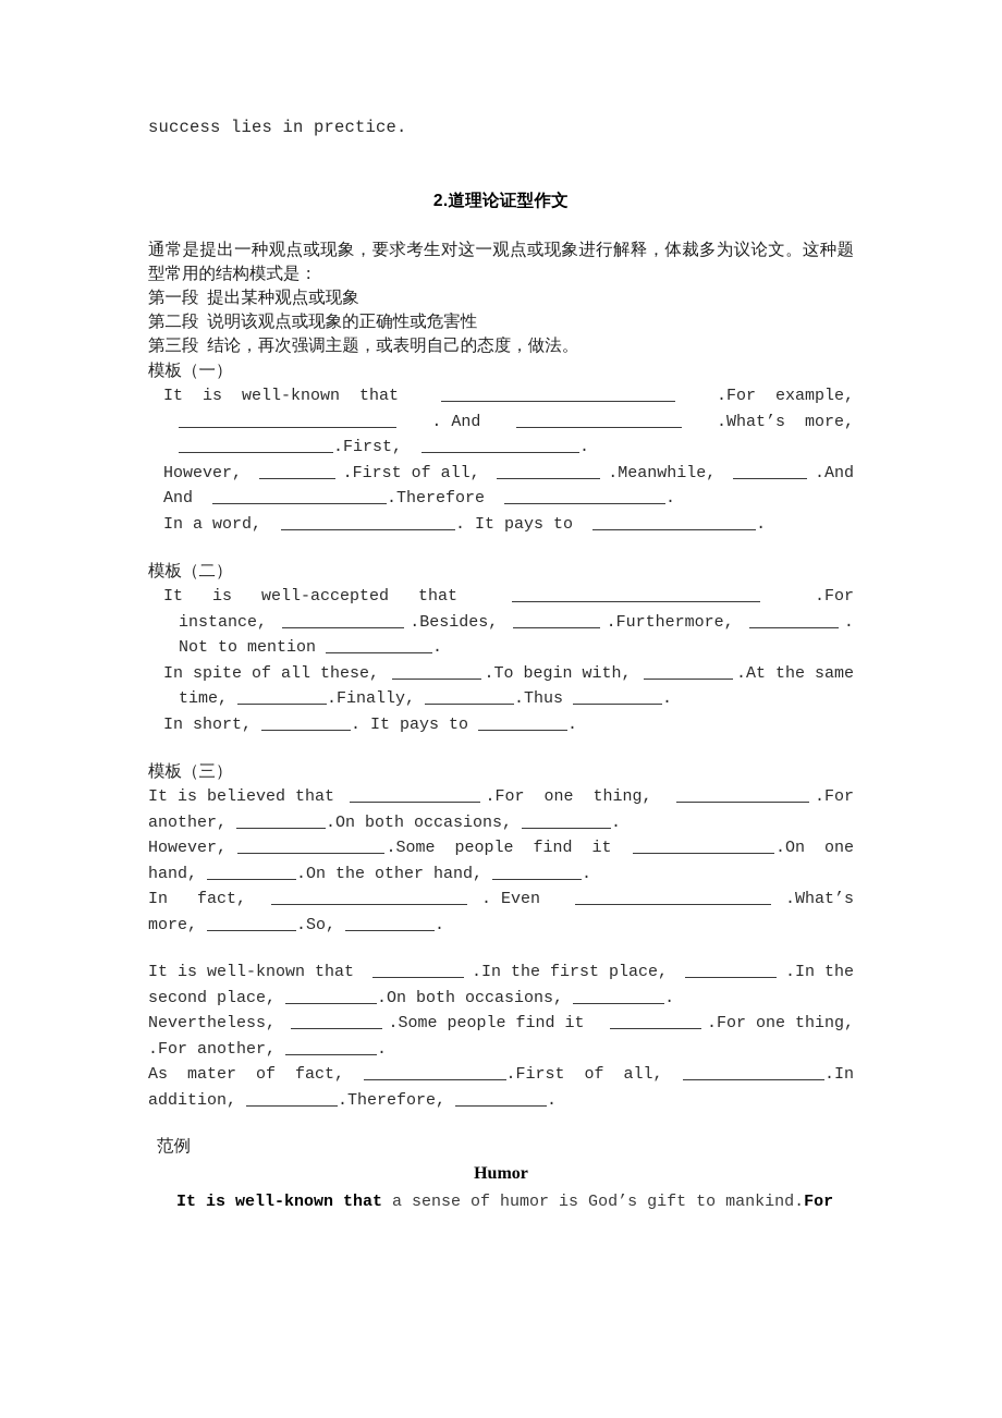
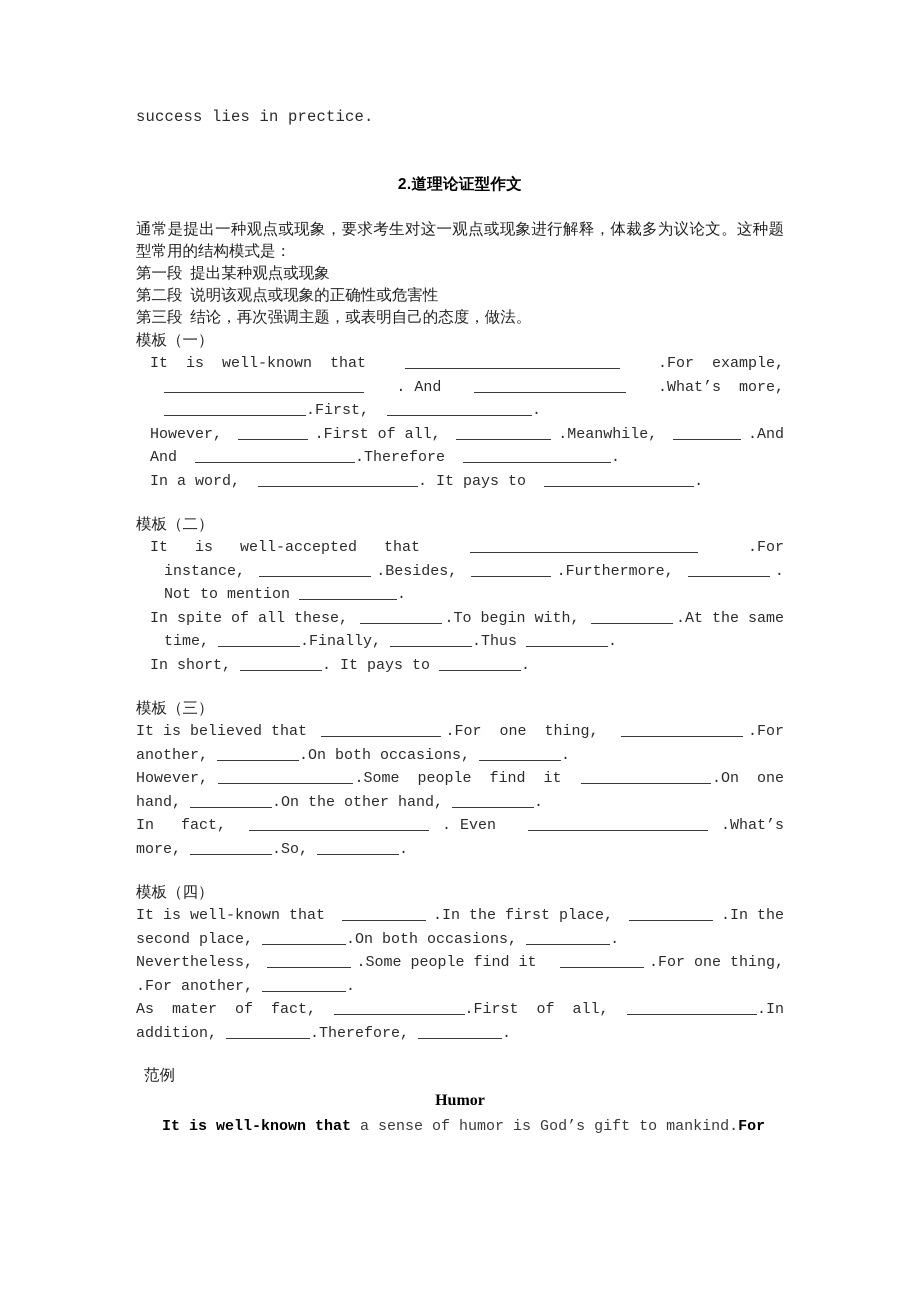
  success lies in prectice.
  2.道理论证型作文
  通常是提出一种观点或现象，要求考生对这一观点或现象进行解释，体裁多为议论文。这种题型常用的结构模式是：
  第一段 提出某种观点或现象
  第二段 说明该观点或现象的正确性或危害性
  第三段 结论，再次强调主题，或表明自己的态度，做法。
  模板（一）
  It is well-known that
  .For example,
  . And
  .What’s more,
  .First,
  .
  However,
  .First of all,
  .Meanwhile,
  .And
  And
  .Therefore
  .
  In a word,
  . It pays to
  .
  模板（二）
  It is well-accepted that
  .For
  instance,
  .Besides,
  .Furthermore,
  .
  Not to mention
  .
  In spite of all these,
  .To begin with,
  .At the same
  time,
  .Finally,
  .Thus
  .
  In short,
  . It pays to
  .
  模板（三）
  It is believed that
  .For one thing,
  .For
  another,
  .On both occasions,
  .
  However,
  .Some people find it
  .On one
  hand,
  .On the other hand,
  .
  In fact,
  . Even
  .What’s
  more,
  .So,
  .
+ 模板（四）
  It is well-known that
  .In the first place,
  .In the
  second place,
  .On both occasions,
  .
  Nevertheless,
  .Some people find it
  .For one thing,
  .For another,
  .
  As mater of fact,
  .First of all,
  .In
  addition,
  .Therefore,
  .
  范例
  Humor
  It is well-known that a sense of humor is God’s gift to mankind.For
